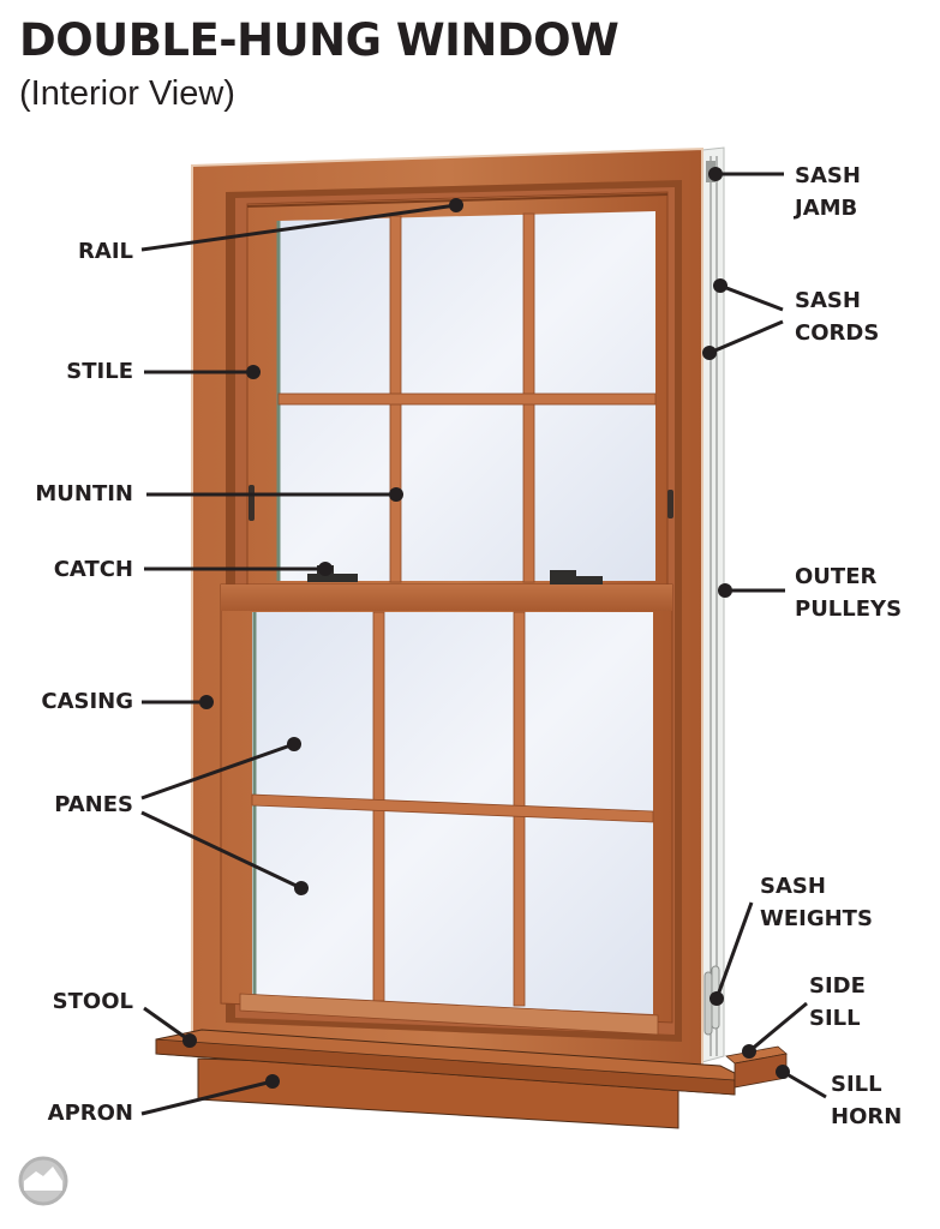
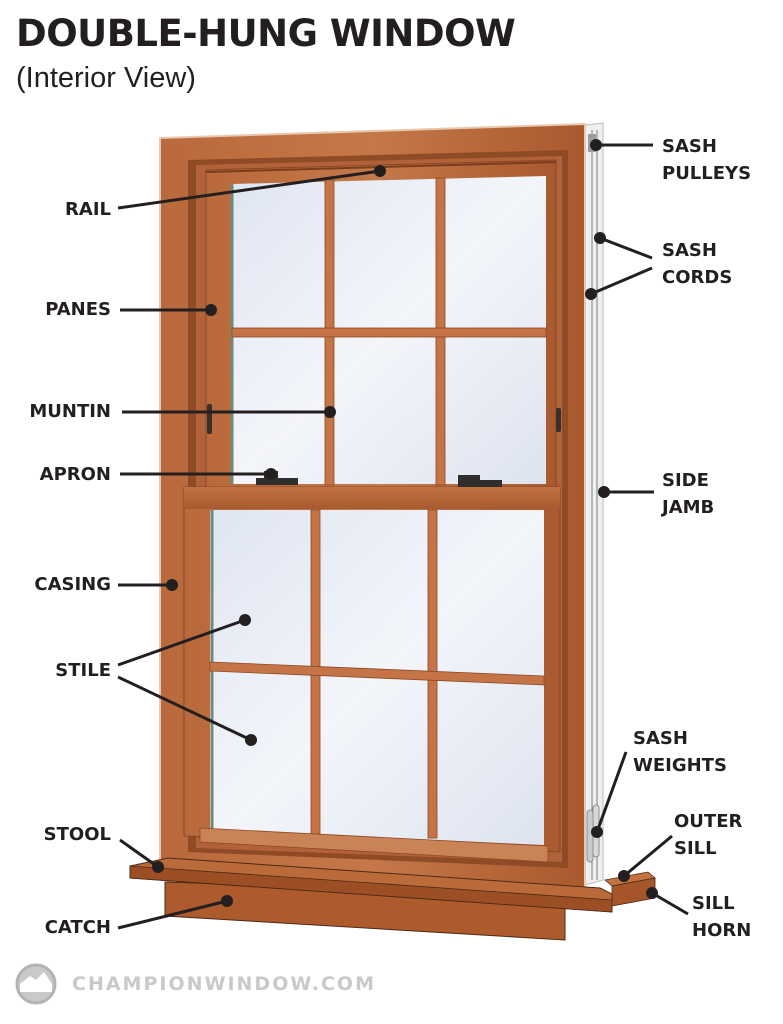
  DOUBLE-HUNG WINDOW
  (Interior View)
  RAIL
- STILE
+ PANES
  MUNTIN
- CATCH
+ APRON
  CASING
- PANES
+ STILE
  STOOL
- APRON
+ CATCH
  SASH
- JAMB
+ PULLEYS
  SASH
  CORDS
- OUTER
+ SIDE
- PULLEYS
+ JAMB
  SASH
  WEIGHTS
- SIDE
+ OUTER
  SILL
  SILL
  HORN
+ CHAMPIONWINDOW.COM
